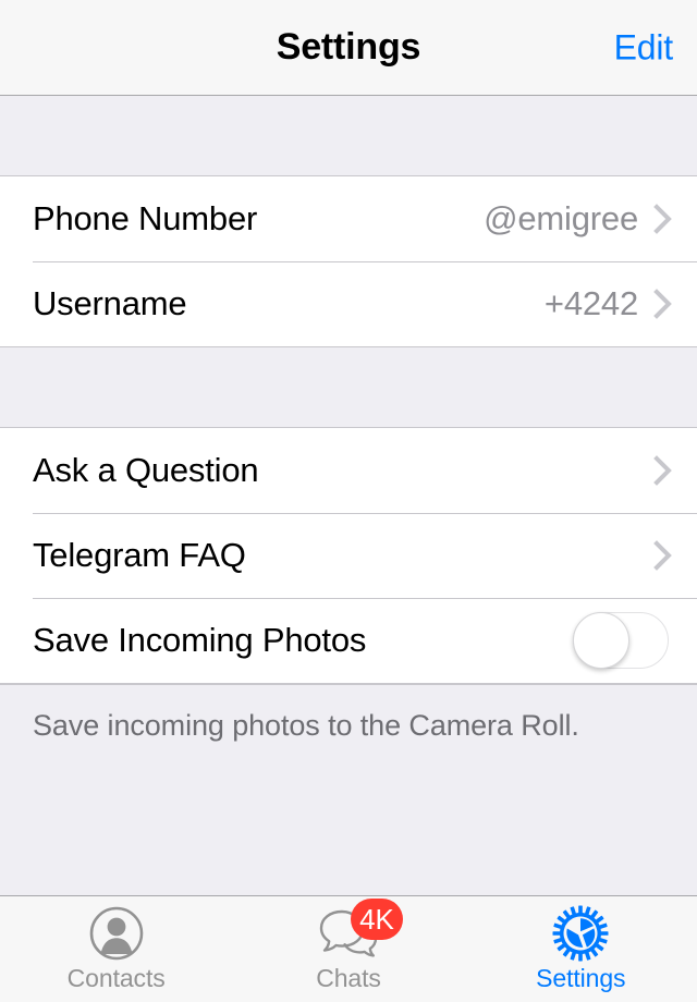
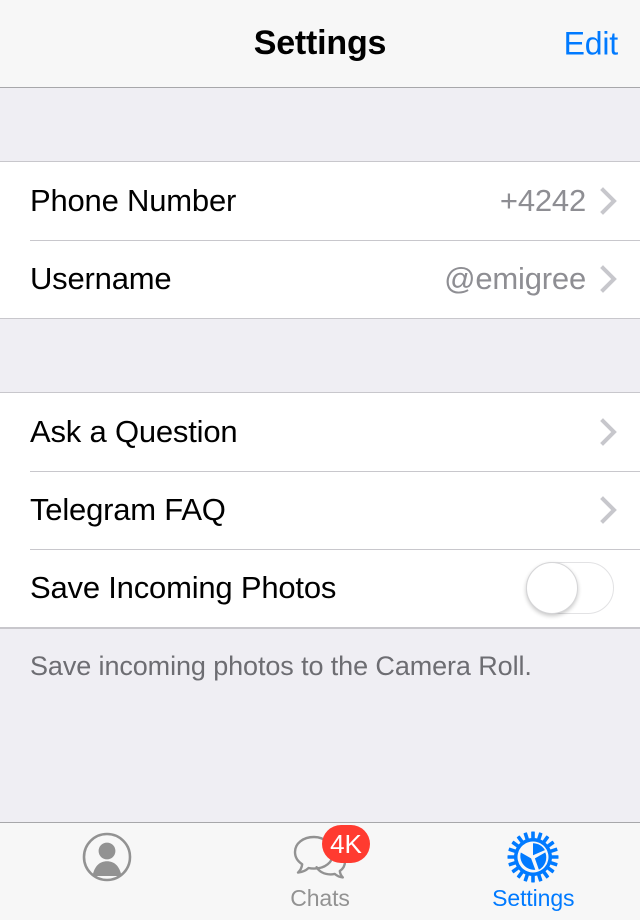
  Settings
  Edit
  Phone Number
- @emigree
+ +4242
  Username
- +4242
+ @emigree
  Ask a Question
  Telegram FAQ
  Save Incoming Photos
  Save incoming photos to the Camera Roll.
- Contacts
  4K
  Chats
  Settings
